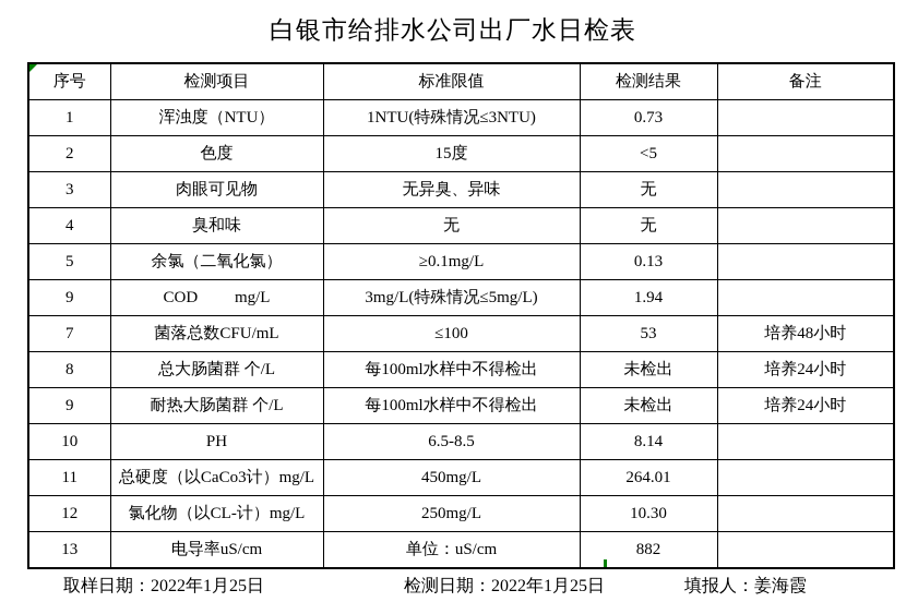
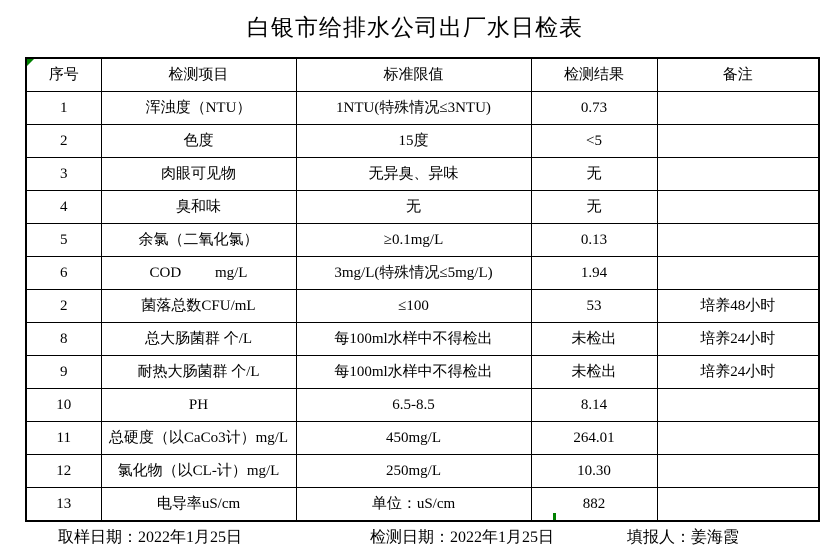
  白银市给排水公司出厂水日检表
  序号	检测项目	标准限值	检测结果	备注
  1	浑浊度（NTU）	1NTU(特殊情况≤3NTU)	0.73
  2	色度	15度	<5
  3	肉眼可见物	无异臭、异味	无
  4	臭和味	无	无
  5	余氯（二氧化氯）	≥0.1mg/L	0.13
- 9	COD mg/L	3mg/L(特殊情况≤5mg/L)	1.94
+ 6	COD mg/L	3mg/L(特殊情况≤5mg/L)	1.94
- 7	菌落总数CFU/mL	≤100	53	培养48小时
+ 2	菌落总数CFU/mL	≤100	53	培养48小时
  8	总大肠菌群 个/L	每100ml水样中不得检出	未检出	培养24小时
  9	耐热大肠菌群 个/L	每100ml水样中不得检出	未检出	培养24小时
  10	PH	6.5-8.5	8.14
  11	总硬度（以CaCo3计）mg/L	450mg/L	264.01
  12	氯化物（以CL-计）mg/L	250mg/L	10.30
  13	电导率uS/cm	单位：uS/cm	882
  取样日期：2022年1月25日
  检测日期：2022年1月25日
  填报人：姜海霞
